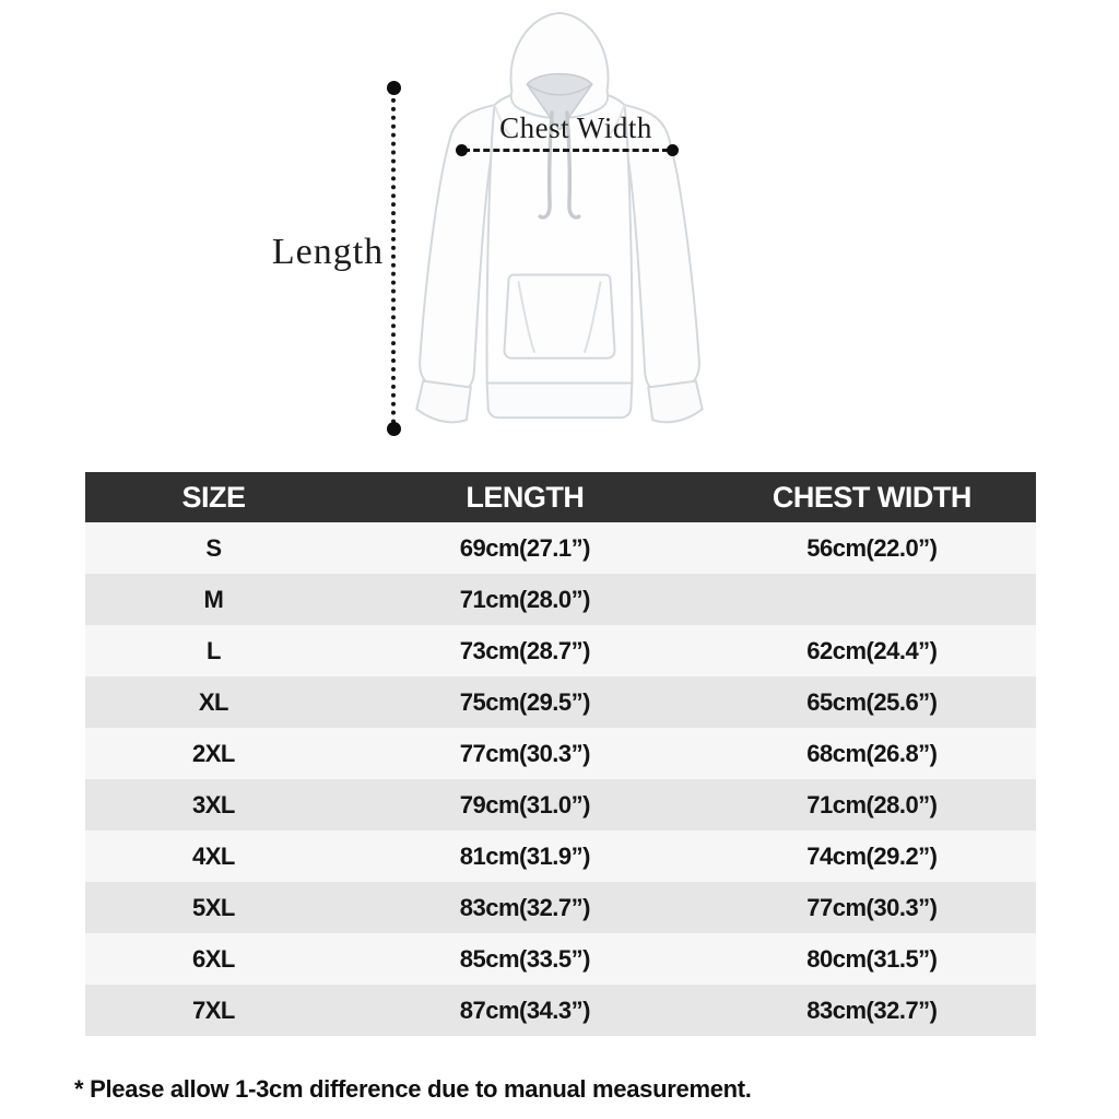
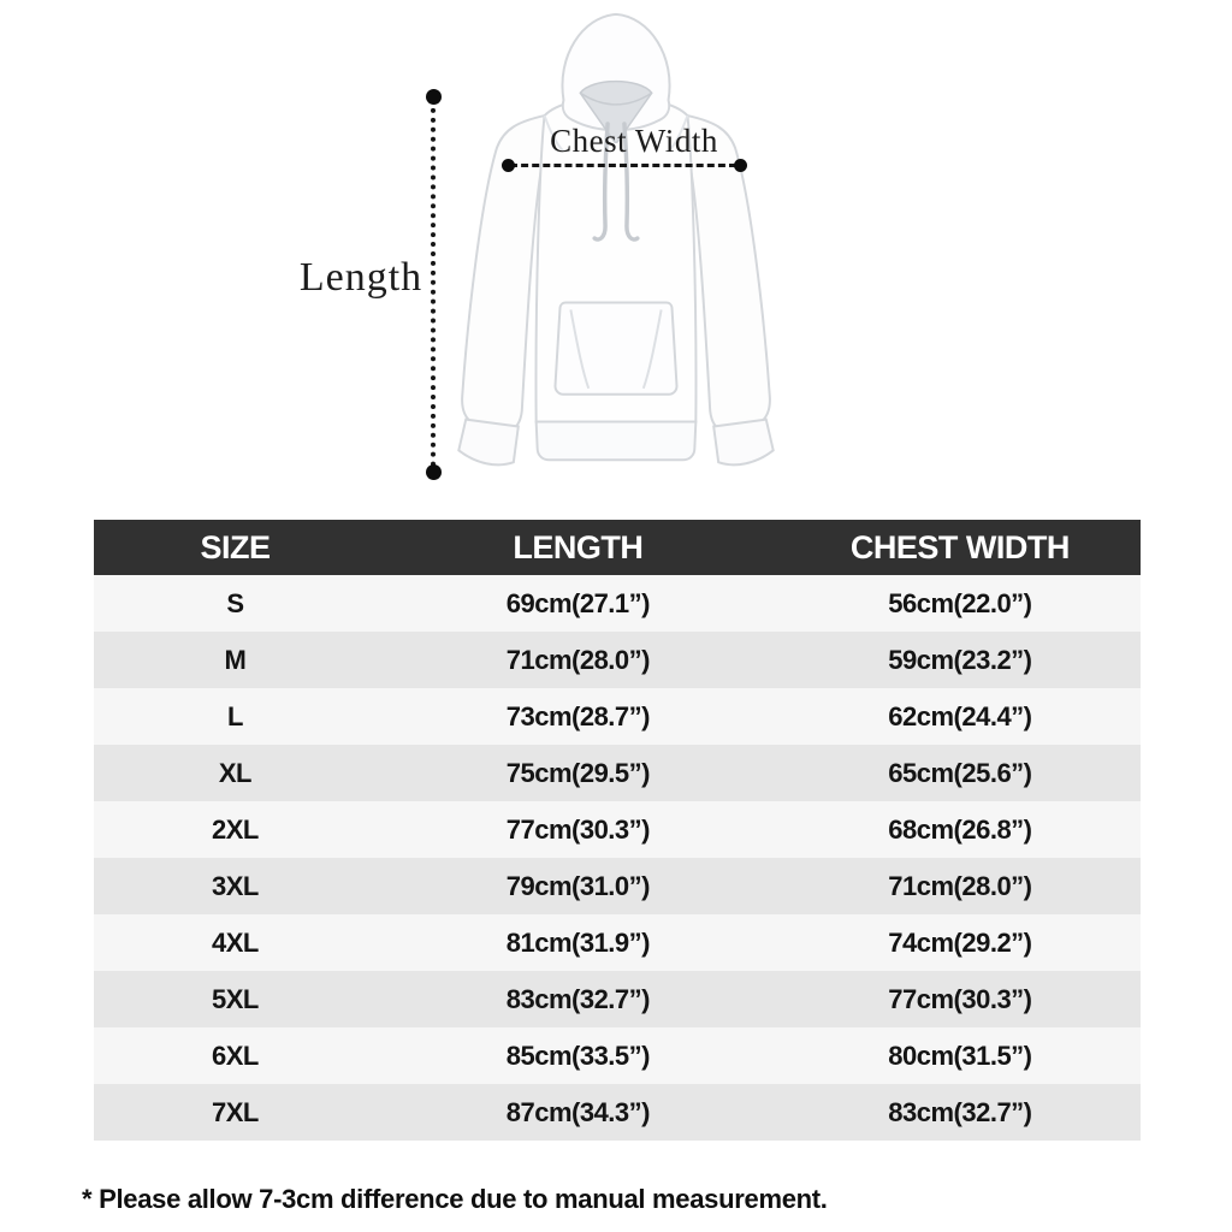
  Length
  Chest Width
  SIZE
  LENGTH
  CHEST WIDTH
  S
  69cm(27.1”)
  56cm(22.0”)
  M
  71cm(28.0”)
+ 59cm(23.2”)
  L
  73cm(28.7”)
  62cm(24.4”)
  XL
  75cm(29.5”)
  65cm(25.6”)
  2XL
  77cm(30.3”)
  68cm(26.8”)
  3XL
  79cm(31.0”)
  71cm(28.0”)
  4XL
  81cm(31.9”)
  74cm(29.2”)
  5XL
  83cm(32.7”)
  77cm(30.3”)
  6XL
  85cm(33.5”)
  80cm(31.5”)
  7XL
  87cm(34.3”)
  83cm(32.7”)
- * Please allow 1-3cm difference due to manual measurement.
+ * Please allow 7-3cm difference due to manual measurement.
